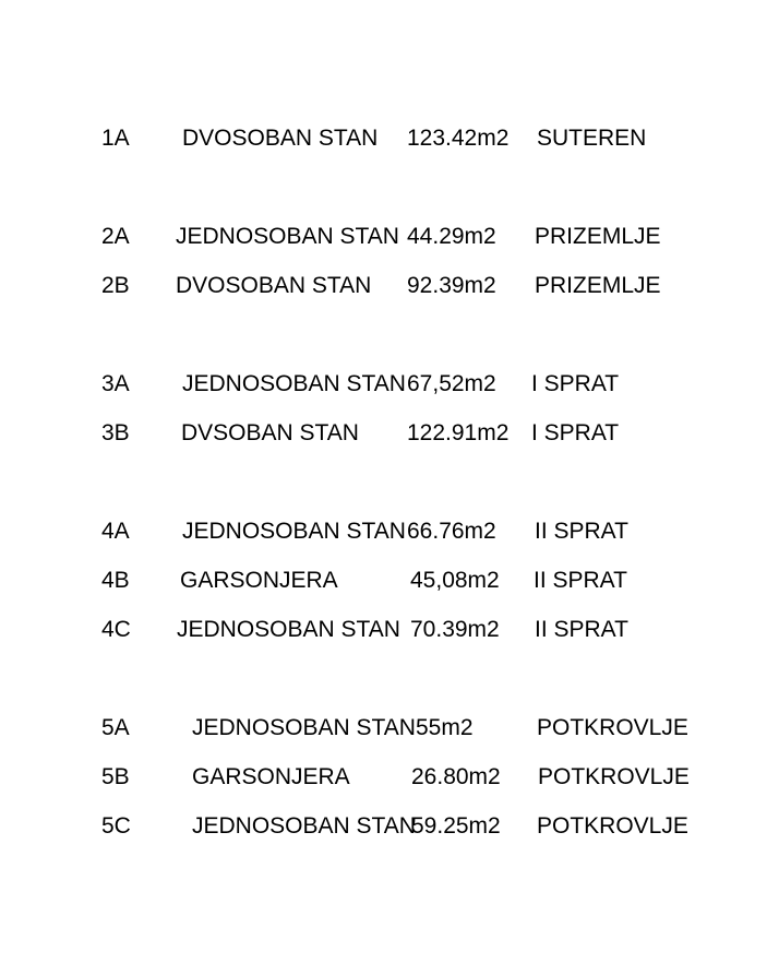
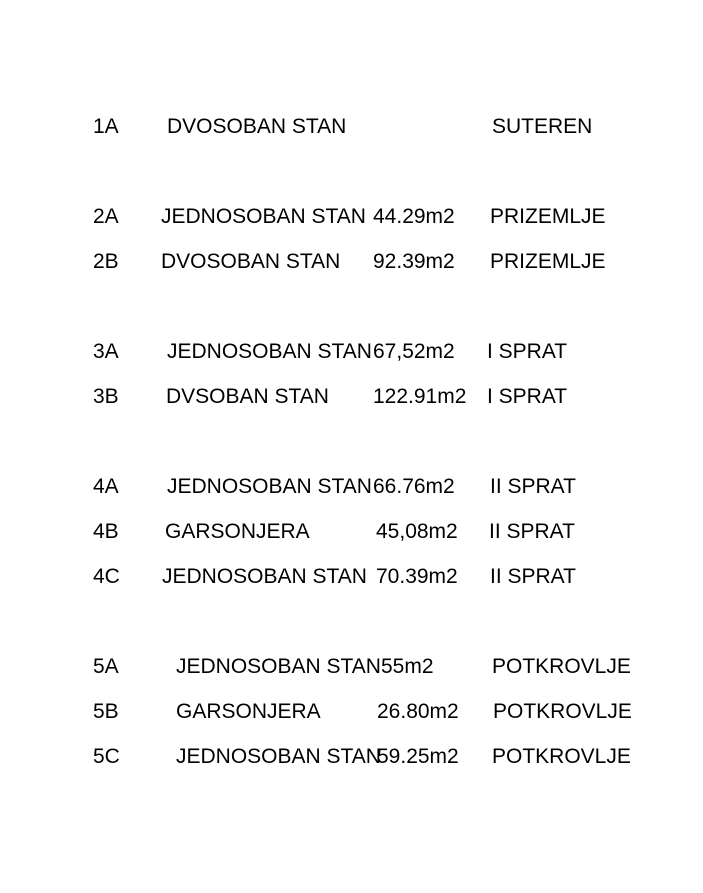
  1A
  DVOSOBAN STAN
- 123.42m2
  SUTEREN
  2A
  JEDNOSOBAN STAN
  44.29m2
  PRIZEMLJE
  2B
  DVOSOBAN STAN
  92.39m2
  PRIZEMLJE
  3A
  JEDNOSOBAN STAN
  67,52m2
  I SPRAT
  3B
  DVSOBAN STAN
  122.91m2
  I SPRAT
  4A
  JEDNOSOBAN STAN
  66.76m2
  II SPRAT
  4B
  GARSONJERA
  45,08m2
  II SPRAT
  4C
  JEDNOSOBAN STAN
  70.39m2
  II SPRAT
  5A
  JEDNOSOBAN STAN
  55m2
  POTKROVLJE
  5B
  GARSONJERA
  26.80m2
  POTKROVLJE
  5C
  JEDNOSOBAN STAN
  59.25m2
  POTKROVLJE
